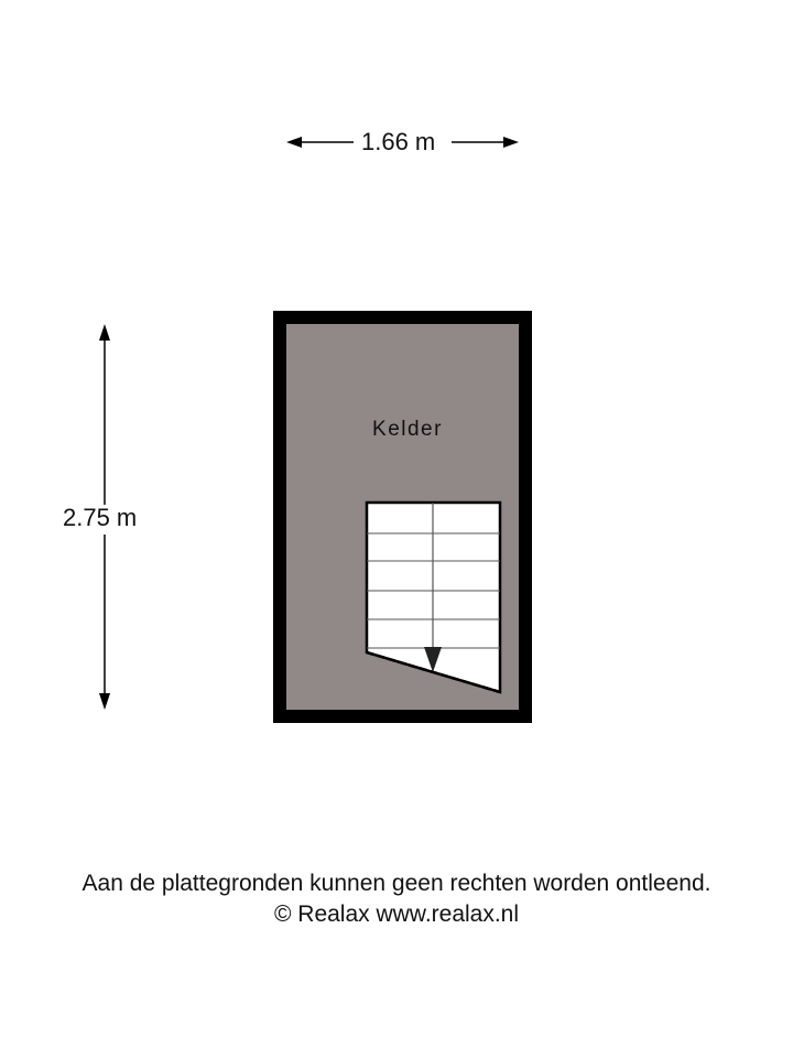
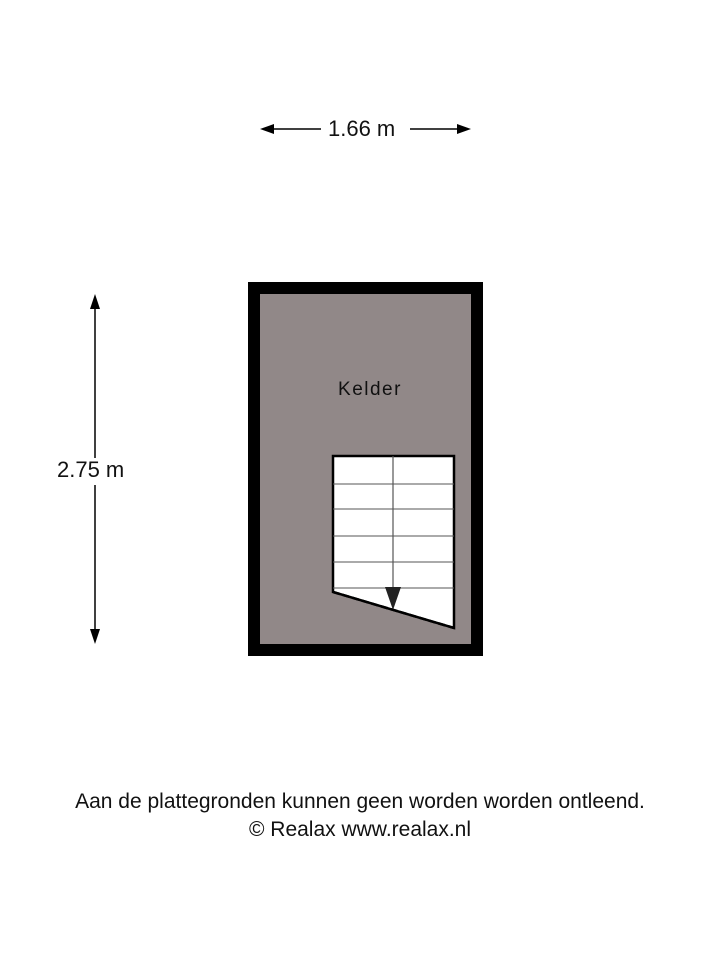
  1.66 m
  2.75 m
  Kelder
- Aan de plattegronden kunnen geen rechten worden ontleend.
+ Aan de plattegronden kunnen geen worden worden ontleend.
  © Realax www.realax.nl
